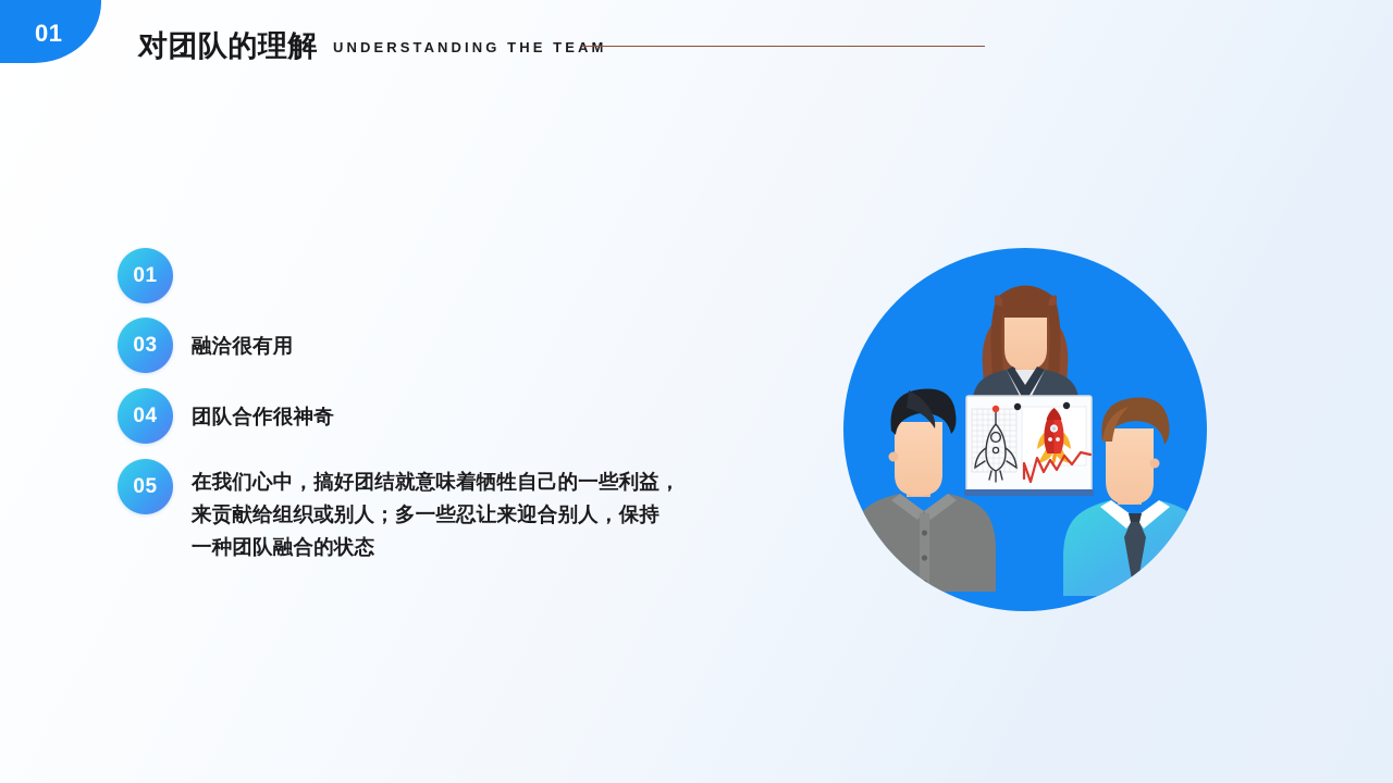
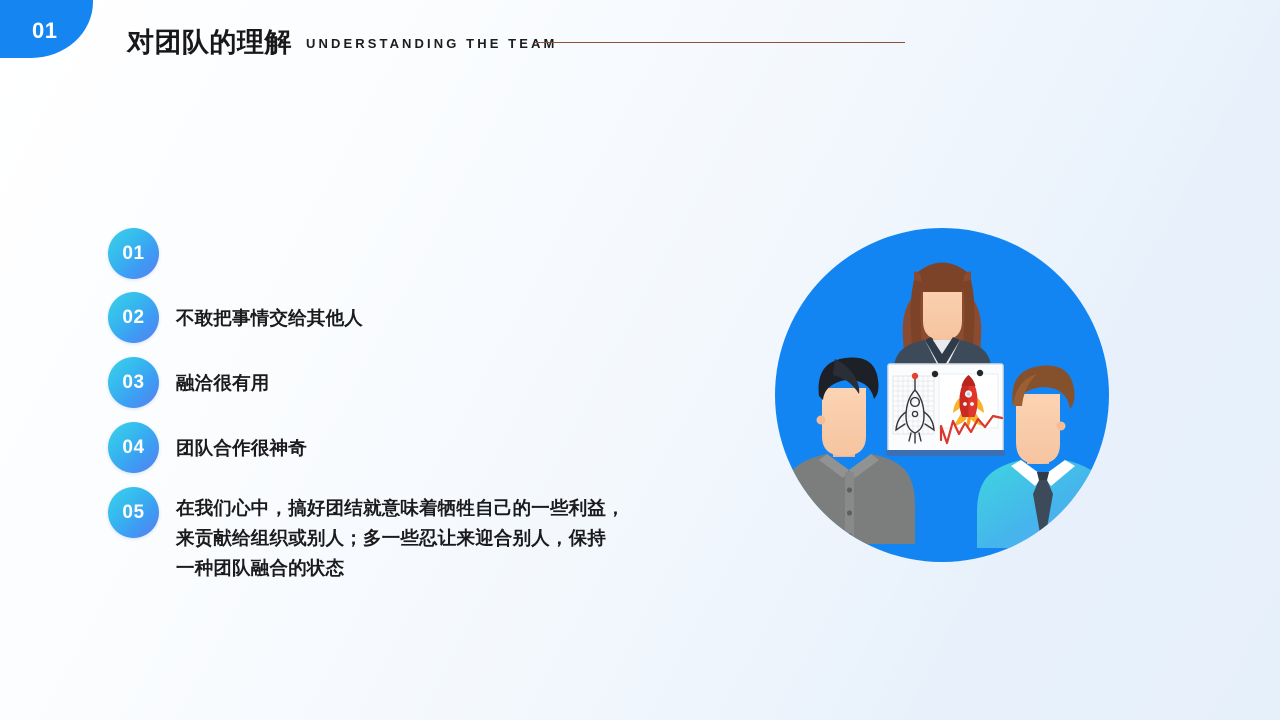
  01
  对团队的理解
  UNDERSTANDING THE TE
  01
+ 02
+ 不敢把事情交给其他人
  03
  融洽很有用
  04
  团队合作很神奇
  05
  在我们心中，搞好团结就意味着牺牲自己的一些利益，
  来贡献给组织或别人；多一些忍让来迎合别人，保持
  一种团队融合的状态
